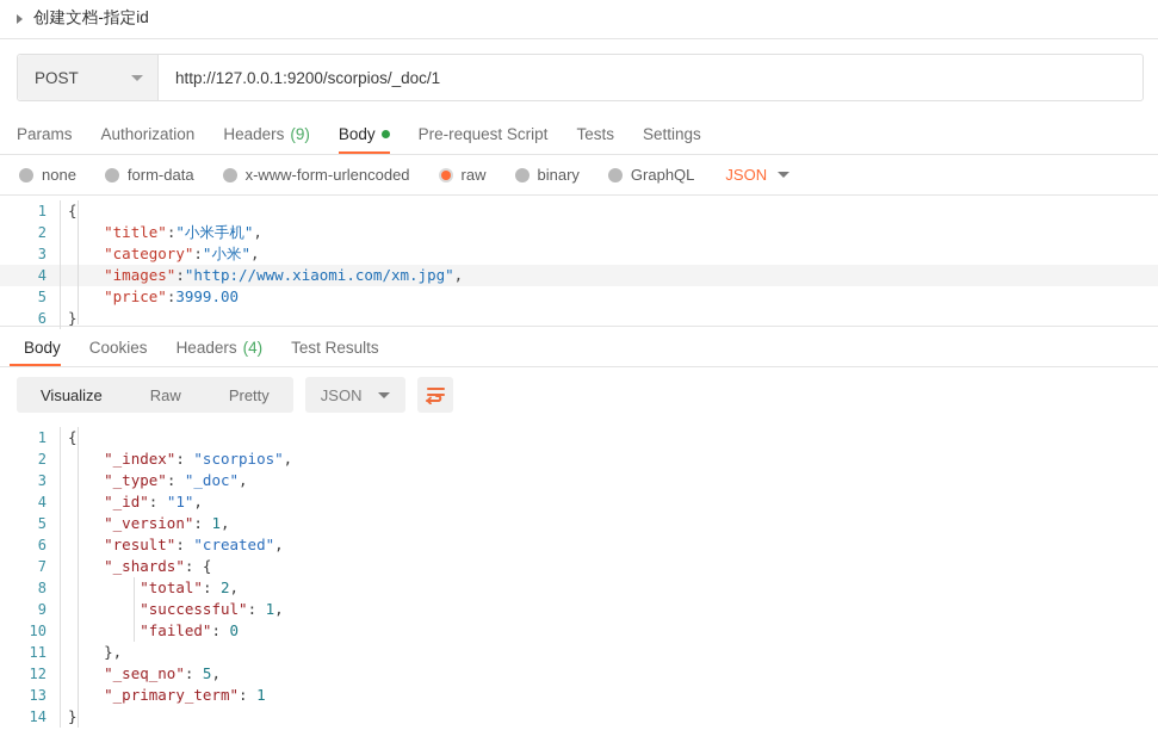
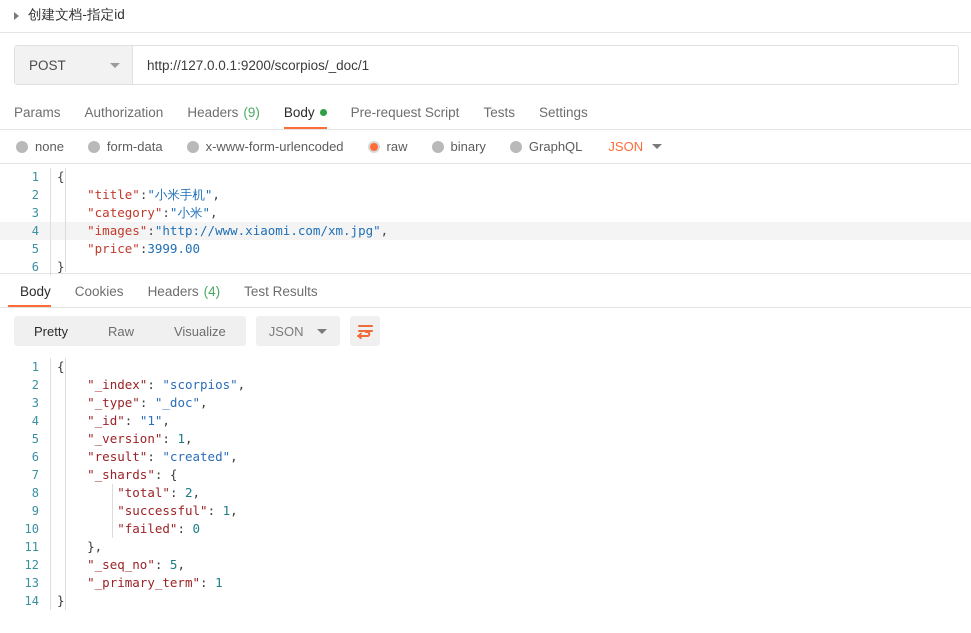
  创建文档-指定id
  POST
  http://127.0.0.1:9200/scorpios/_doc/1
  Params
  Authorization
  Headers
  (9)
  Body
  Pre-request Script
  Tests
  Settings
  none
  form-data
  x-www-form-urlencoded
  raw
  binary
  GraphQL
  JSON
  1
  {
  2
  "title":"小米手机",
  3
  "category":"小米",
  4
  "images":"http://www.xiaomi.com/xm.jpg",
  5
  "price":3999.00
  6
  }
  Body
  Cookies
  Headers
  (4)
  Test Results
- Visualize
+ Pretty
  Raw
- Pretty
+ Visualize
  JSON
  1
  {
  2
  "_index": "scorpios",
  3
  "_type": "_doc",
  4
  "_id": "1",
  5
  "_version": 1,
  6
  "result": "created",
  7
  "_shards": {
  8
  "total": 2,
  9
  "successful": 1,
  10
  "failed": 0
  11
  },
  12
  "_seq_no": 5,
  13
  "_primary_term": 1
  14
  }
